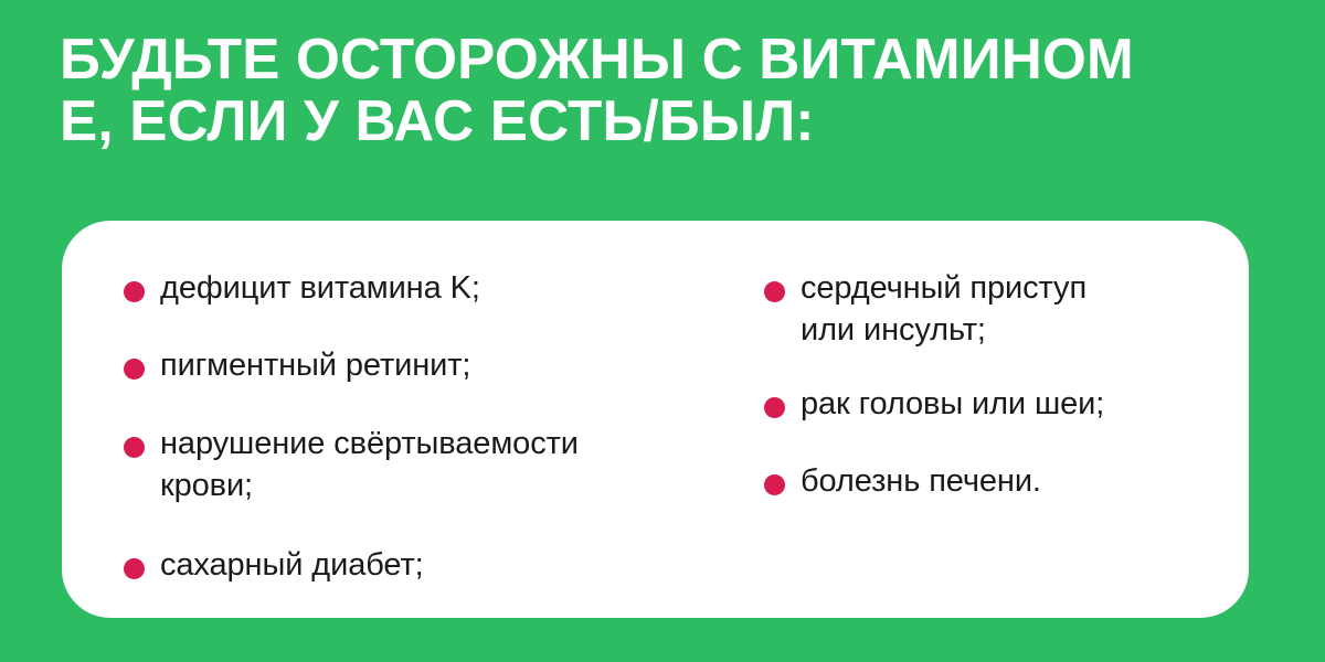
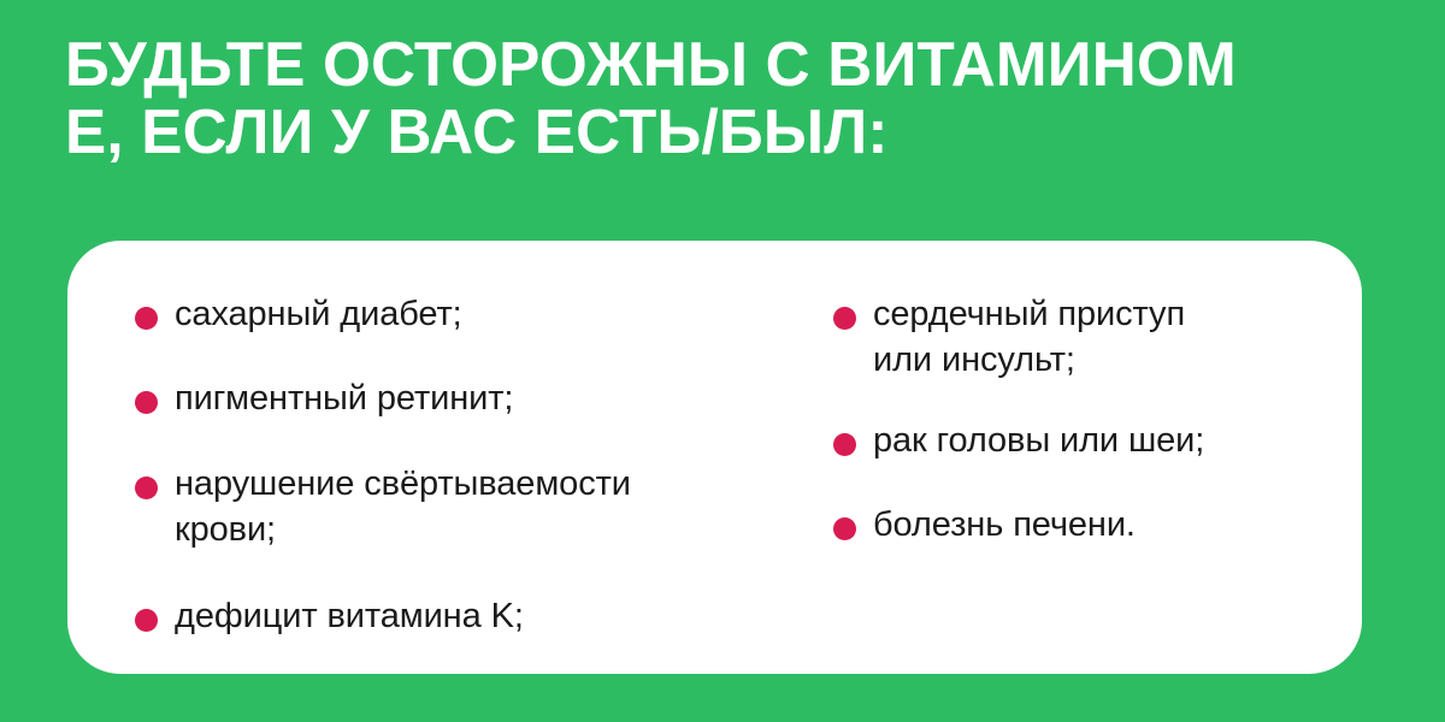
  БУДЬТЕ ОСТОРОЖНЫ С ВИТАМИНОМ
  Е, ЕСЛИ У ВАС ЕСТЬ/БЫЛ:
- дефицит витамина K;
+ сахарный диабет;
  пигментный ретинит;
  нарушение свёртываемости
  крови;
- сахарный диабет;
+ дефицит витамина K;
  сердечный приступ
  или инсульт;
  рак головы или шеи;
  болезнь печени.
